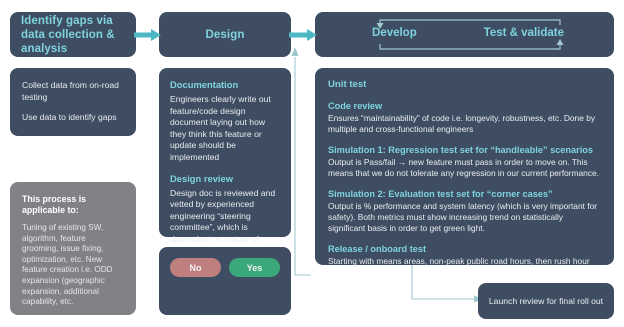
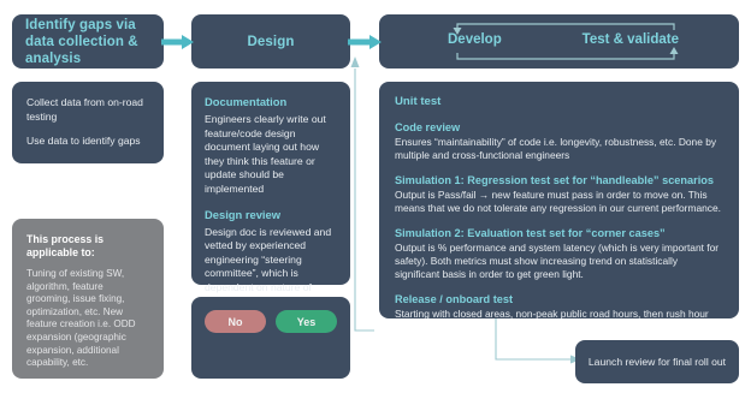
  Identify gaps via data collection & analysis
  Design
  Develop
  Test & validate
  Collect data from on-road testing
  Use data to identify gaps
  This process is applicable to:
  Tuning of existing SW, algorithm, feature grooming, issue fixing, optimization, etc. New feature creation i.e. ODD expansion (geographic expansion, additional capability, etc.
  Documentation
  Engineers clearly write out feature/code design document laying out how they think this feature or update should be implemented
  Design review
  Design doc is reviewed and vetted by experienced engineering “steering committee”, which is dependent on nature of
  No
  Yes
  Unit test
  Code review
  Ensures “maintainability” of code i.e. longevity, robustness, etc. Done by multiple and cross-functional engineers
  Simulation 1: Regression test set for “handleable” scenarios
  Output is Pass/fail → new feature must pass in order to move on. This means that we do not tolerate any regression in our current performance.
  Simulation 2: Evaluation test set for “corner cases”
  Output is % performance and system latency (which is very important for safety). Both metrics must show increasing trend on statistically significant basis in order to get green light.
  Release / onboard test
- Starting with means areas, non-peak public road hours, then rush hour
+ Starting with closed areas, non-peak public road hours, then rush hour
  Launch review for final roll out
